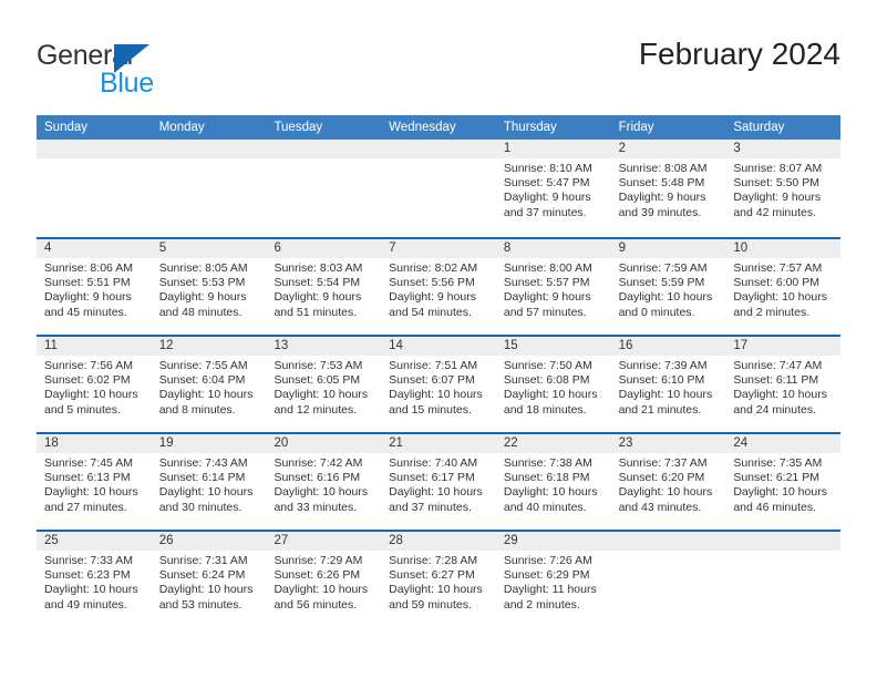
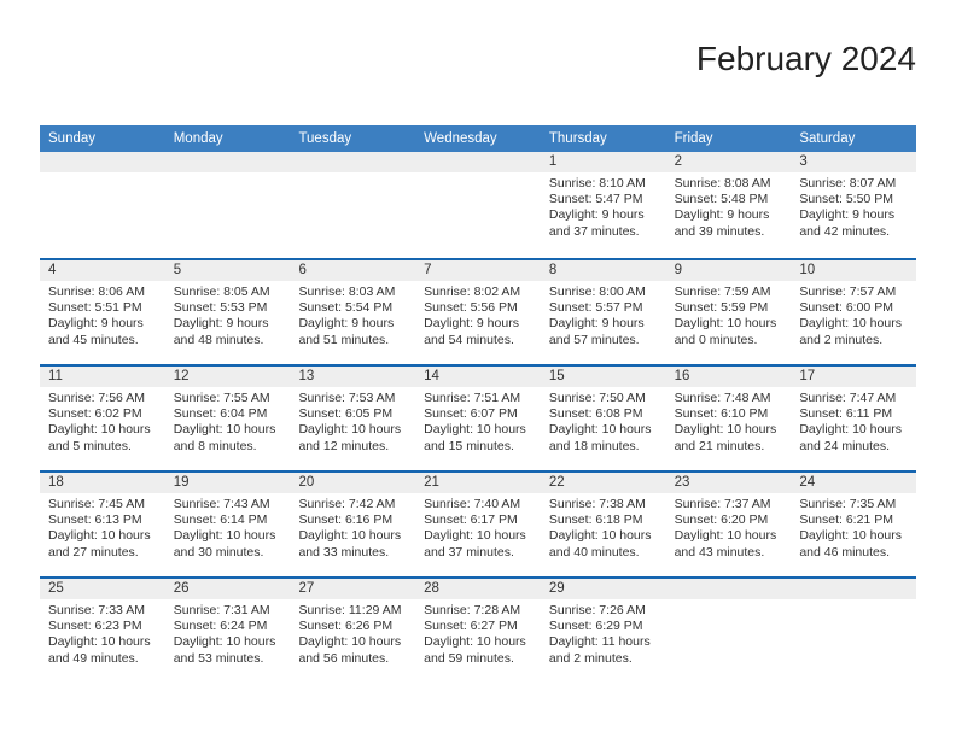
- General
- Blue
  February 2024
  Sunday
  Monday
  Tuesday
  Wednesday
  Thursday
  Friday
  Saturday
  1
  Sunrise: 8:10 AM
  Sunset: 5:47 PM
  Daylight: 9 hours
  and 37 minutes.
  2
  Sunrise: 8:08 AM
  Sunset: 5:48 PM
  Daylight: 9 hours
  and 39 minutes.
  3
  Sunrise: 8:07 AM
  Sunset: 5:50 PM
  Daylight: 9 hours
  and 42 minutes.
  4
  Sunrise: 8:06 AM
  Sunset: 5:51 PM
  Daylight: 9 hours
  and 45 minutes.
  5
  Sunrise: 8:05 AM
  Sunset: 5:53 PM
  Daylight: 9 hours
  and 48 minutes.
  6
  Sunrise: 8:03 AM
  Sunset: 5:54 PM
  Daylight: 9 hours
  and 51 minutes.
  7
  Sunrise: 8:02 AM
  Sunset: 5:56 PM
  Daylight: 9 hours
  and 54 minutes.
  8
  Sunrise: 8:00 AM
  Sunset: 5:57 PM
  Daylight: 9 hours
  and 57 minutes.
  9
  Sunrise: 7:59 AM
  Sunset: 5:59 PM
  Daylight: 10 hours
  and 0 minutes.
  10
  Sunrise: 7:57 AM
  Sunset: 6:00 PM
  Daylight: 10 hours
  and 2 minutes.
  11
  Sunrise: 7:56 AM
  Sunset: 6:02 PM
  Daylight: 10 hours
  and 5 minutes.
  12
  Sunrise: 7:55 AM
  Sunset: 6:04 PM
  Daylight: 10 hours
  and 8 minutes.
  13
  Sunrise: 7:53 AM
  Sunset: 6:05 PM
  Daylight: 10 hours
  and 12 minutes.
  14
  Sunrise: 7:51 AM
  Sunset: 6:07 PM
  Daylight: 10 hours
  and 15 minutes.
  15
  Sunrise: 7:50 AM
  Sunset: 6:08 PM
  Daylight: 10 hours
  and 18 minutes.
  16
- Sunrise: 7:39 AM
+ Sunrise: 7:48 AM
  Sunset: 6:10 PM
  Daylight: 10 hours
  and 21 minutes.
  17
  Sunrise: 7:47 AM
  Sunset: 6:11 PM
  Daylight: 10 hours
  and 24 minutes.
  18
  Sunrise: 7:45 AM
  Sunset: 6:13 PM
  Daylight: 10 hours
  and 27 minutes.
  19
  Sunrise: 7:43 AM
  Sunset: 6:14 PM
  Daylight: 10 hours
  and 30 minutes.
  20
  Sunrise: 7:42 AM
  Sunset: 6:16 PM
  Daylight: 10 hours
  and 33 minutes.
  21
  Sunrise: 7:40 AM
  Sunset: 6:17 PM
  Daylight: 10 hours
  and 37 minutes.
  22
  Sunrise: 7:38 AM
  Sunset: 6:18 PM
  Daylight: 10 hours
  and 40 minutes.
  23
  Sunrise: 7:37 AM
  Sunset: 6:20 PM
  Daylight: 10 hours
  and 43 minutes.
  24
  Sunrise: 7:35 AM
  Sunset: 6:21 PM
  Daylight: 10 hours
  and 46 minutes.
  25
  Sunrise: 7:33 AM
  Sunset: 6:23 PM
  Daylight: 10 hours
  and 49 minutes.
  26
  Sunrise: 7:31 AM
  Sunset: 6:24 PM
  Daylight: 10 hours
  and 53 minutes.
  27
- Sunrise: 7:29 AM
+ Sunrise: 11:29 AM
  Sunset: 6:26 PM
  Daylight: 10 hours
  and 56 minutes.
  28
  Sunrise: 7:28 AM
  Sunset: 6:27 PM
  Daylight: 10 hours
  and 59 minutes.
  29
  Sunrise: 7:26 AM
  Sunset: 6:29 PM
  Daylight: 11 hours
  and 2 minutes.
